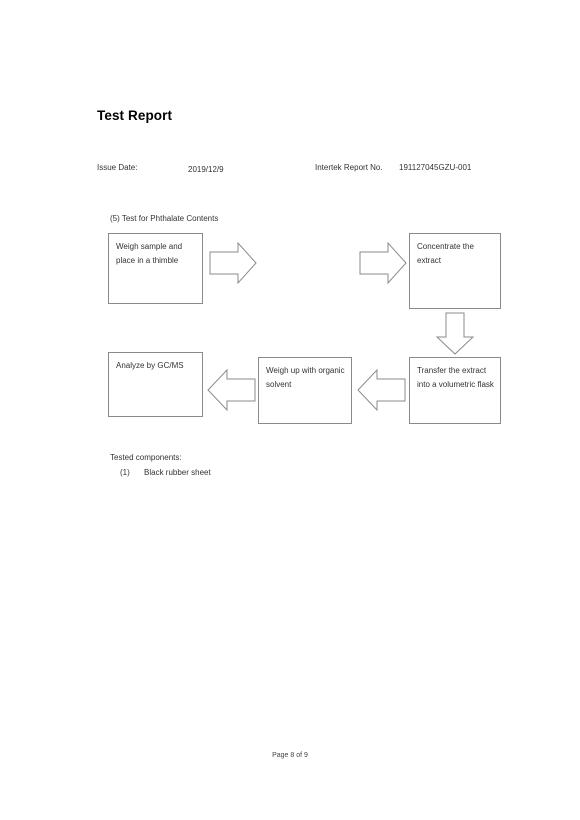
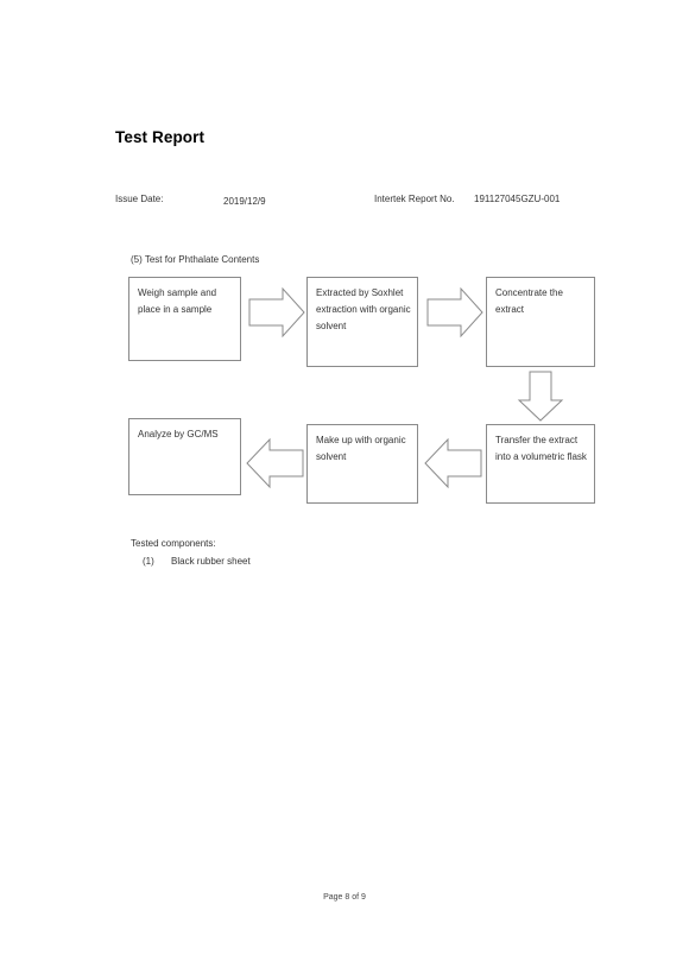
  Test Report
  Issue Date:
  2019/12/9
  Intertek Report No.
  191127045GZU-001
  (5) Test for Phthalate Contents
- Weigh sample and place in a thimble
+ Weigh sample and place in a sample
+ Extracted by Soxhlet extraction with organic solvent
  Concentrate the extract
  Transfer the extract into a volumetric flask
- Weigh up with organic solvent
+ Make up with organic solvent
  Analyze by GC/MS
  Tested components:
  (1) Black rubber sheet
